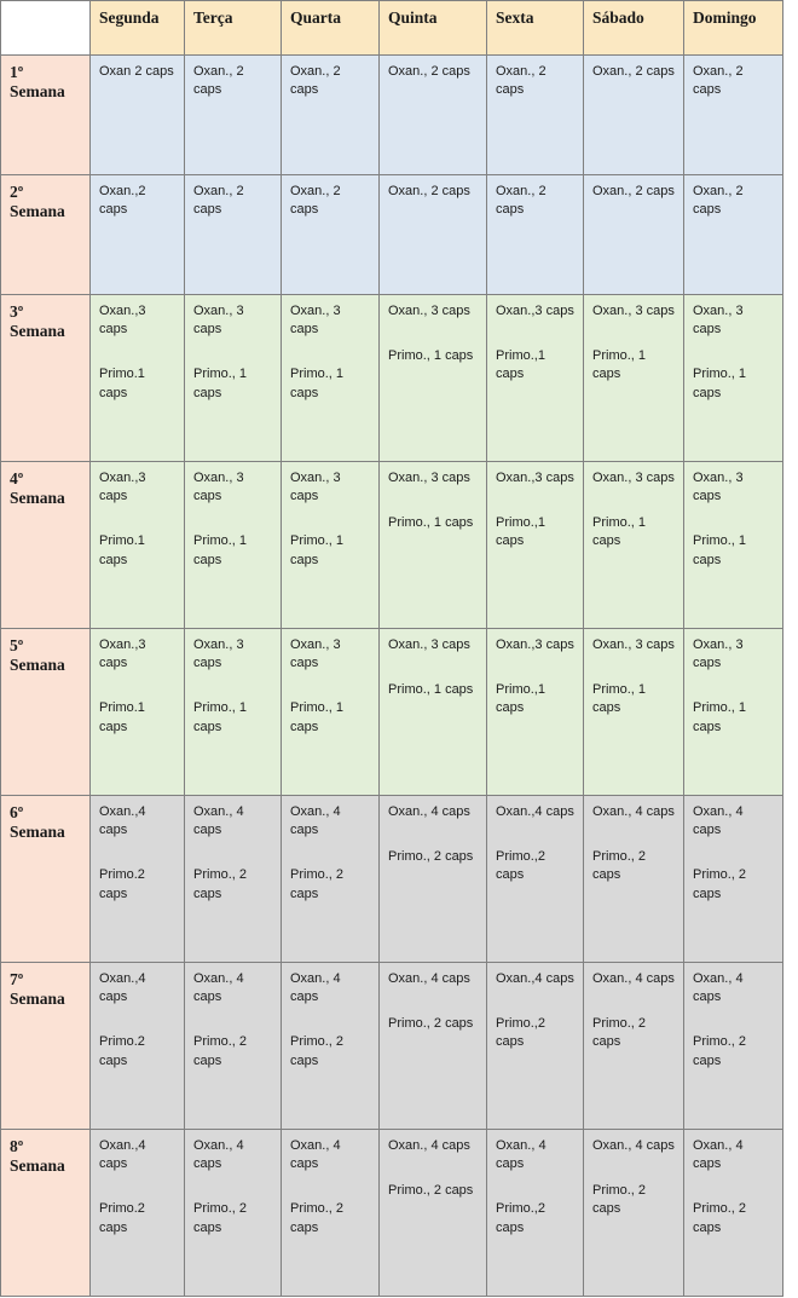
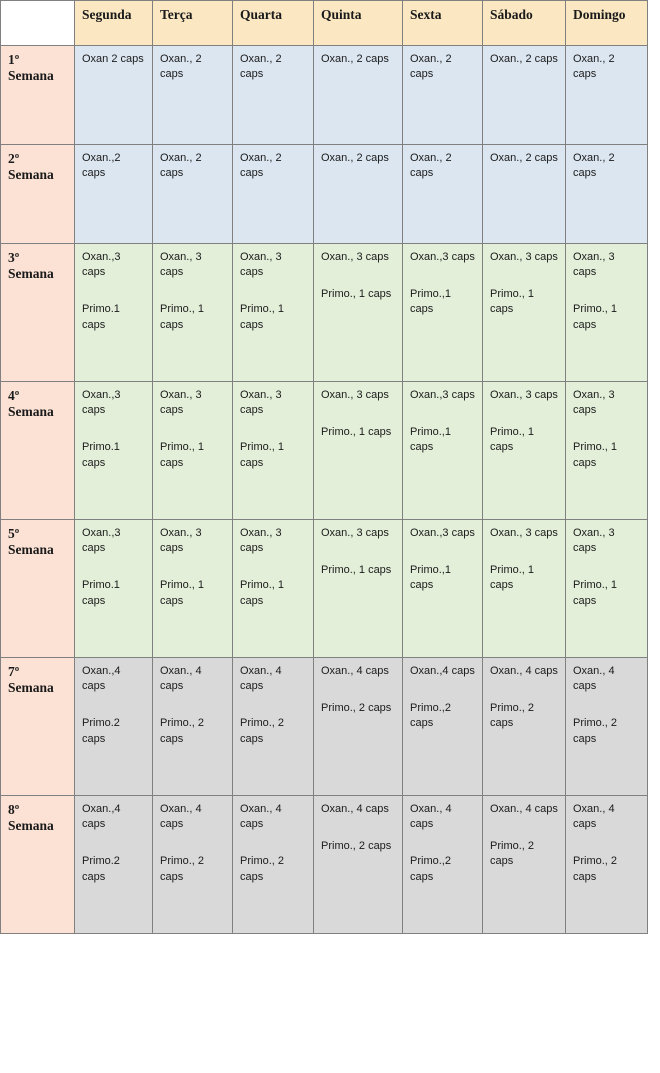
  	Segunda	Terça	Quarta	Quinta	Sexta	Sábado	Domingo
  1º Semana	Oxan 2 caps	Oxan., 2 caps	Oxan., 2 caps	Oxan., 2 caps	Oxan., 2 caps	Oxan., 2 caps	Oxan., 2 caps
  2º Semana	Oxan.,2 caps	Oxan., 2 caps	Oxan., 2 caps	Oxan., 2 caps	Oxan., 2 caps	Oxan., 2 caps	Oxan., 2 caps
  3º Semana	Oxan.,3 capsPrimo.1 caps	Oxan., 3 capsPrimo., 1 caps	Oxan., 3 capsPrimo., 1 caps	Oxan., 3 capsPrimo., 1 caps	Oxan.,3 capsPrimo.,1 caps	Oxan., 3 capsPrimo., 1 caps	Oxan., 3 capsPrimo., 1 caps
  4º Semana	Oxan.,3 capsPrimo.1 caps	Oxan., 3 capsPrimo., 1 caps	Oxan., 3 capsPrimo., 1 caps	Oxan., 3 capsPrimo., 1 caps	Oxan.,3 capsPrimo.,1 caps	Oxan., 3 capsPrimo., 1 caps	Oxan., 3 capsPrimo., 1 caps
  5º Semana	Oxan.,3 capsPrimo.1 caps	Oxan., 3 capsPrimo., 1 caps	Oxan., 3 capsPrimo., 1 caps	Oxan., 3 capsPrimo., 1 caps	Oxan.,3 capsPrimo.,1 caps	Oxan., 3 capsPrimo., 1 caps	Oxan., 3 capsPrimo., 1 caps
- 6º Semana	Oxan.,4 capsPrimo.2 caps	Oxan., 4 capsPrimo., 2 caps	Oxan., 4 capsPrimo., 2 caps	Oxan., 4 capsPrimo., 2 caps	Oxan.,4 capsPrimo.,2 caps	Oxan., 4 capsPrimo., 2 caps	Oxan., 4 capsPrimo., 2 caps
  7º Semana	Oxan.,4 capsPrimo.2 caps	Oxan., 4 capsPrimo., 2 caps	Oxan., 4 capsPrimo., 2 caps	Oxan., 4 capsPrimo., 2 caps	Oxan.,4 capsPrimo.,2 caps	Oxan., 4 capsPrimo., 2 caps	Oxan., 4 capsPrimo., 2 caps
  8º Semana	Oxan.,4 capsPrimo.2 caps	Oxan., 4 capsPrimo., 2 caps	Oxan., 4 capsPrimo., 2 caps	Oxan., 4 capsPrimo., 2 caps	Oxan., 4 capsPrimo.,2 caps	Oxan., 4 capsPrimo., 2 caps	Oxan., 4 capsPrimo., 2 caps
